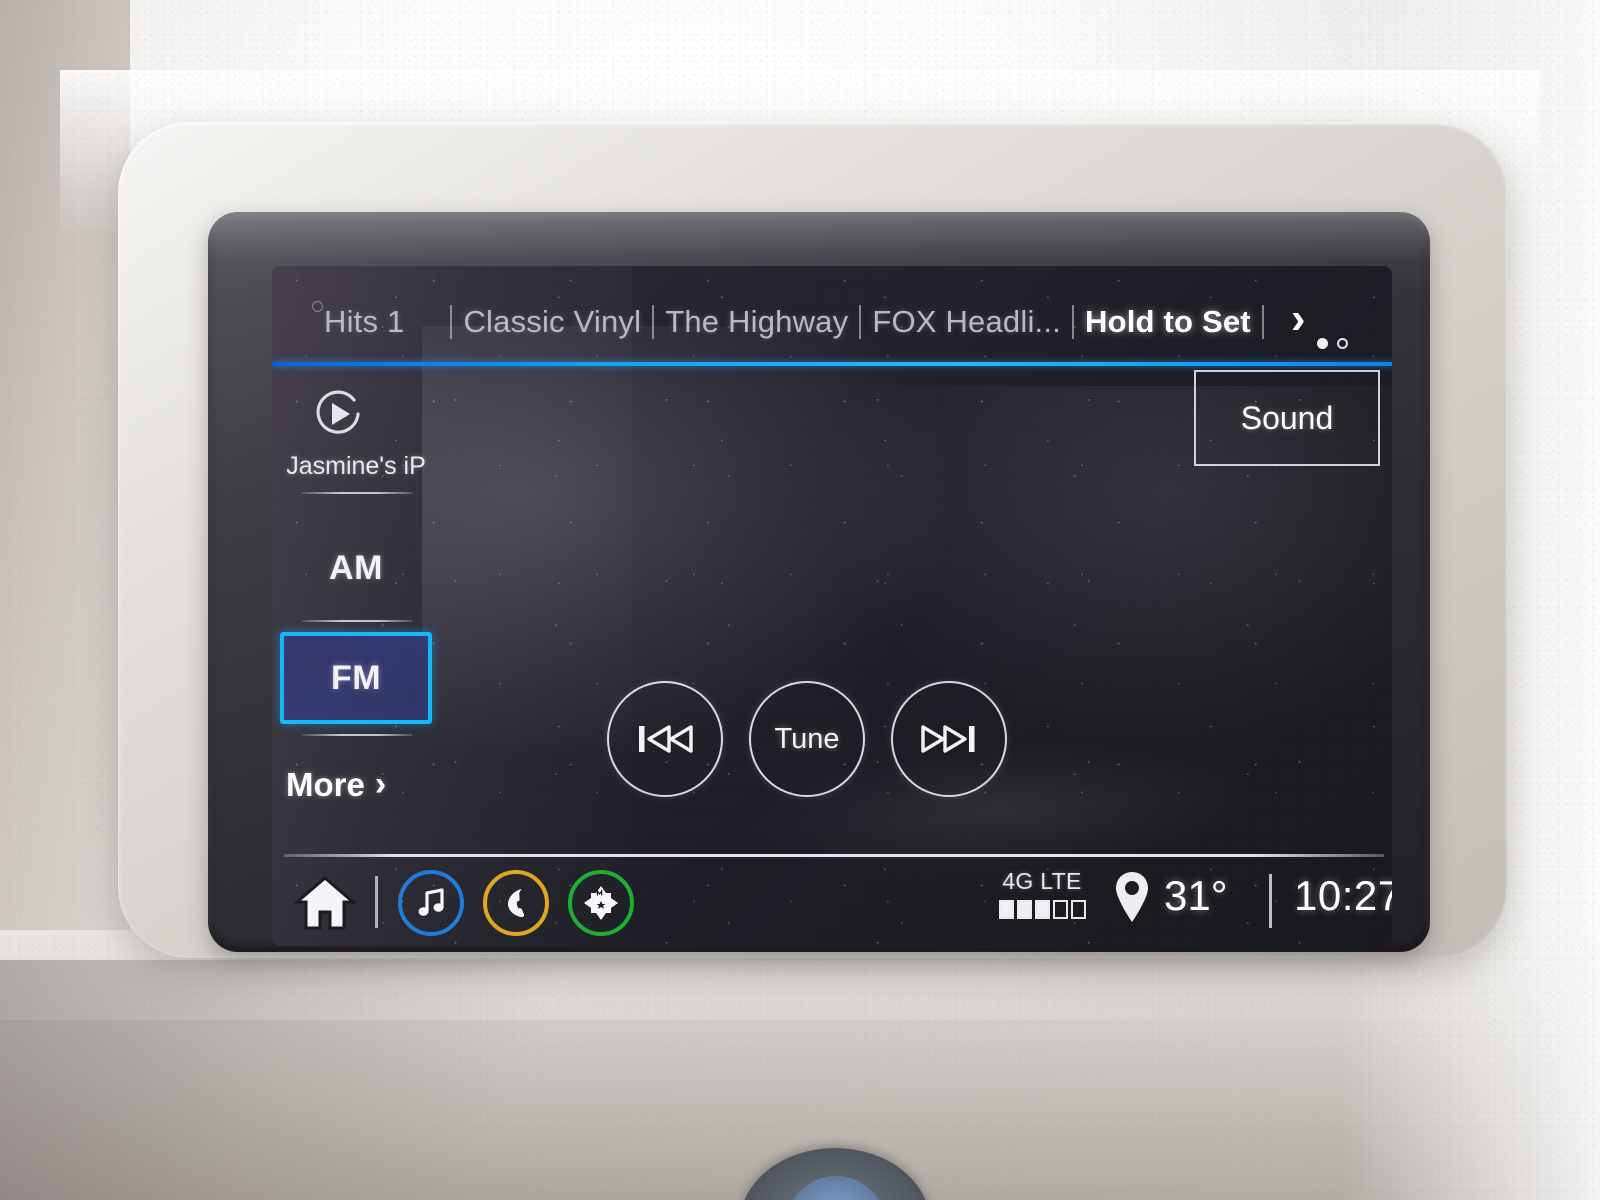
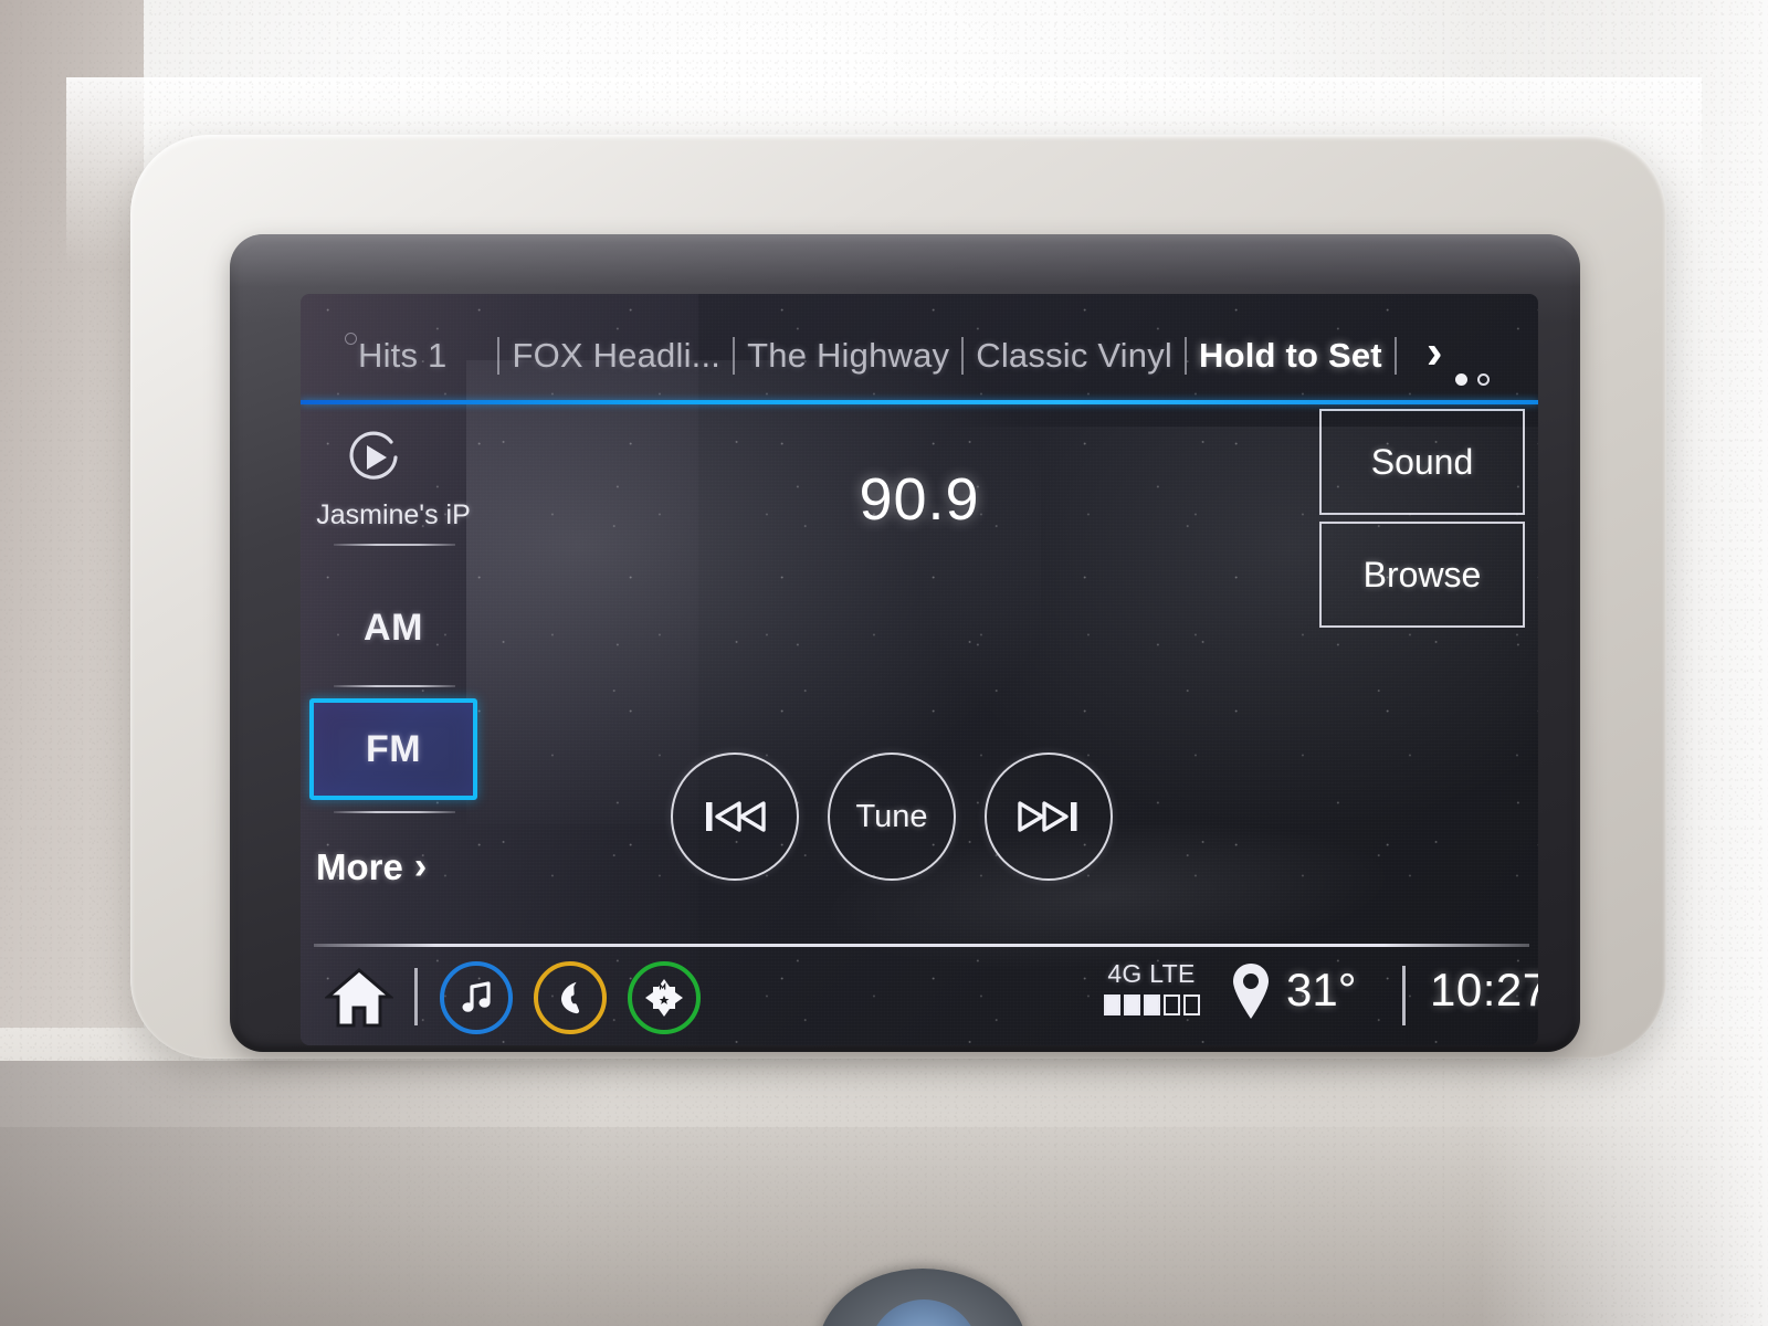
  Hits 1
- Classic Vinyl
+ FOX Headli...
  The Highway
- FOX Headli...
+ Classic Vinyl
  Hold to Set
  ›
  Jasmine's iP
  AM
  FM
  More
  ›
+ 90.9
  Tune
  Sound
+ Browse
  4G LTE
  31°
  10:27
